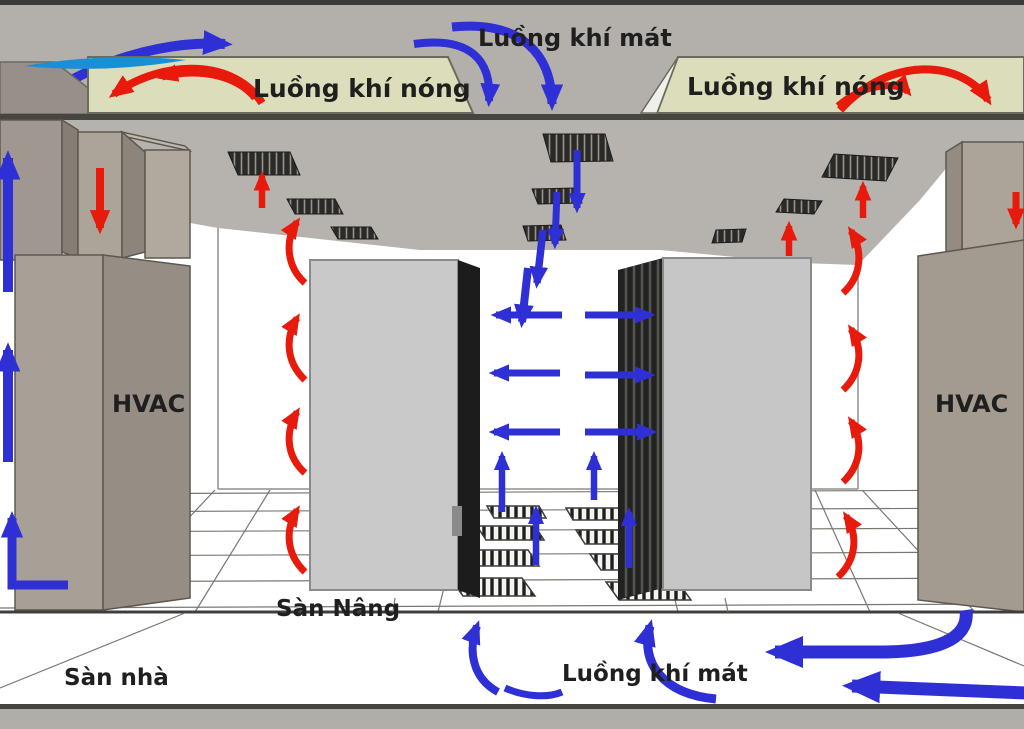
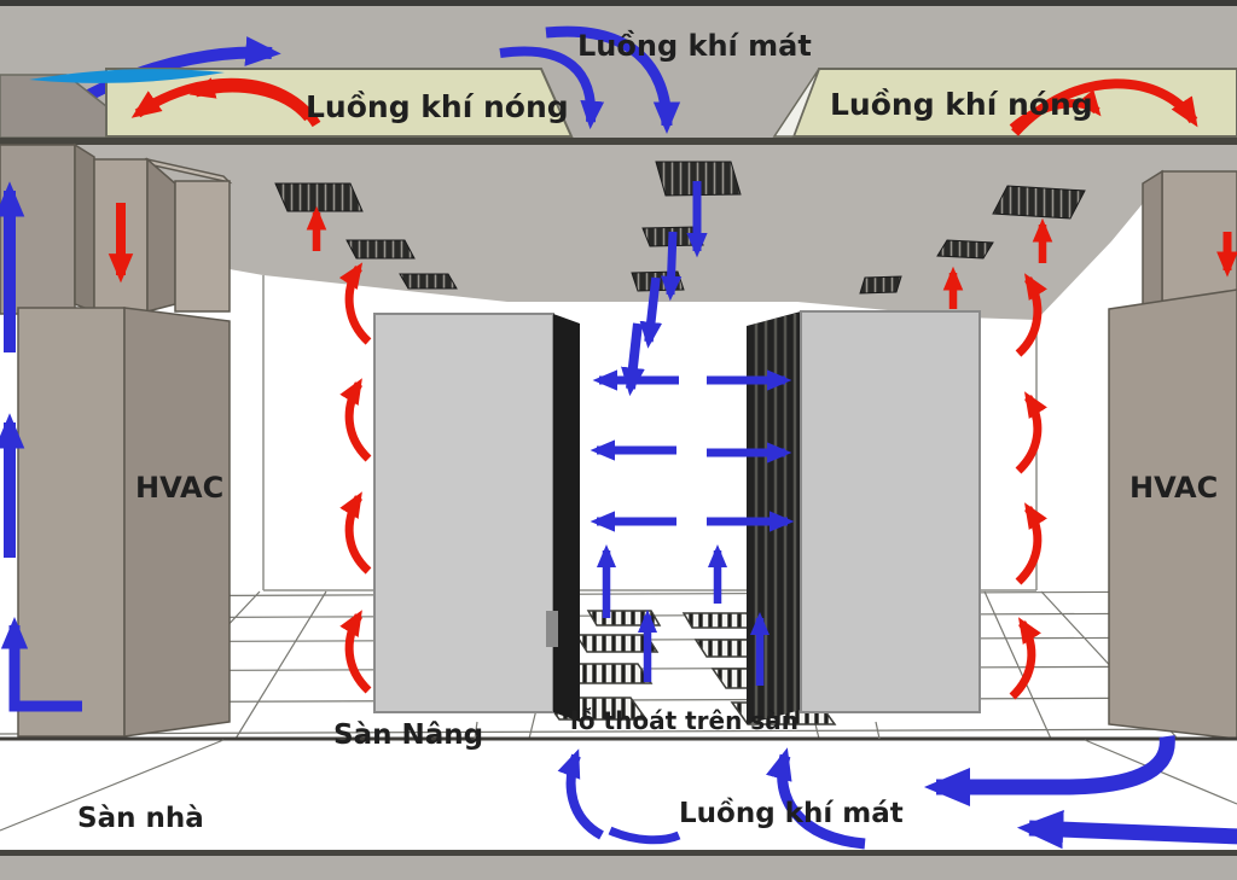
  Luồng khí mát
  Luồng khí nóng
  Luồng khí nóng
  HVAC
  HVAC
  Sàn Nâng
+ lỗ thoát trên sàn
  Sàn nhà
  Luồng khí mát
